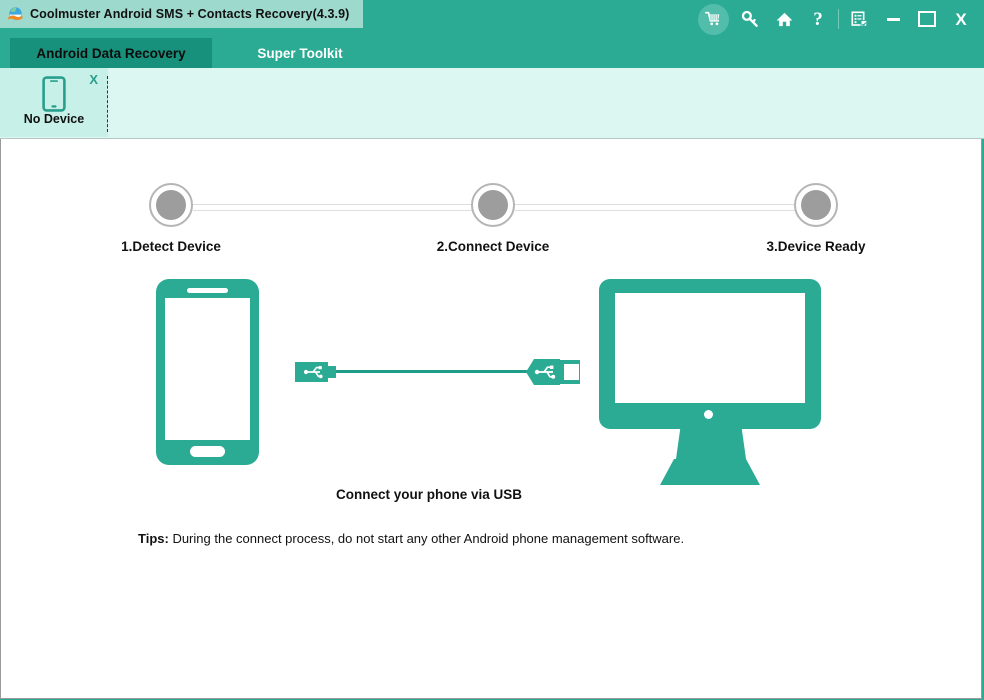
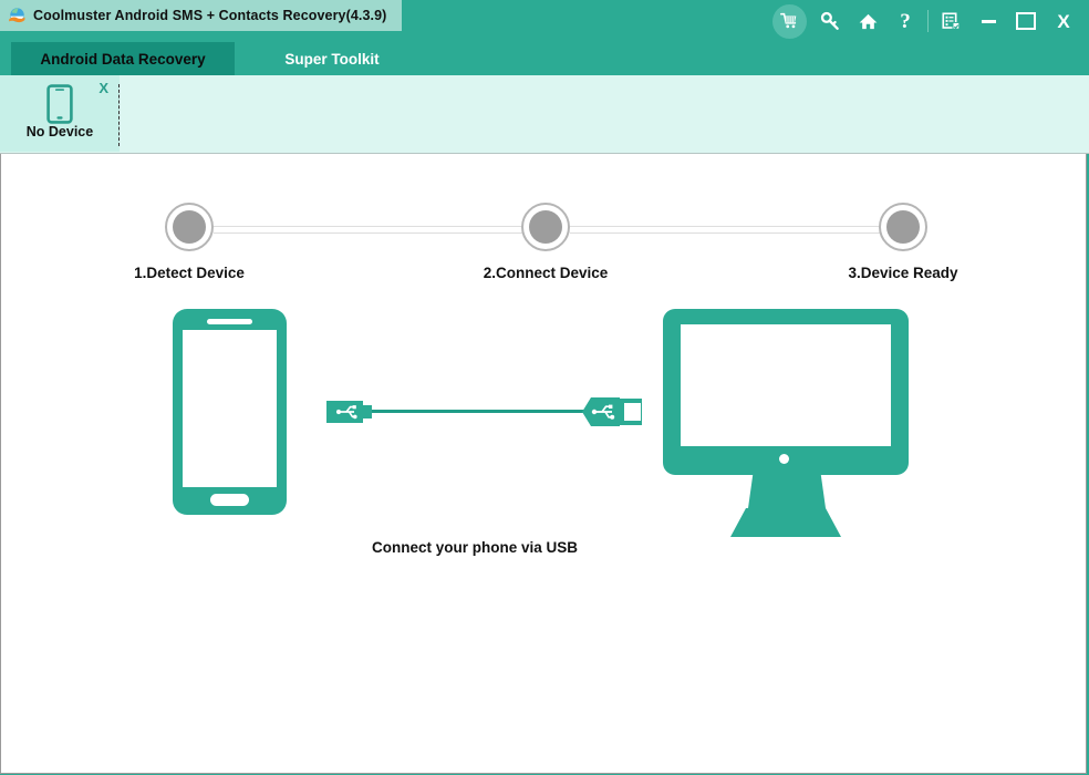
  Coolmuster Android SMS + Contacts Recovery(4.3.9)
  ?
  X
  Android Data Recovery
  Super Toolkit
  X
  No Device
  1.Detect Device
  2.Connect Device
  3.Device Ready
  Connect your phone via USB
- Tips: During the connect process, do not start any other Android phone management software.
